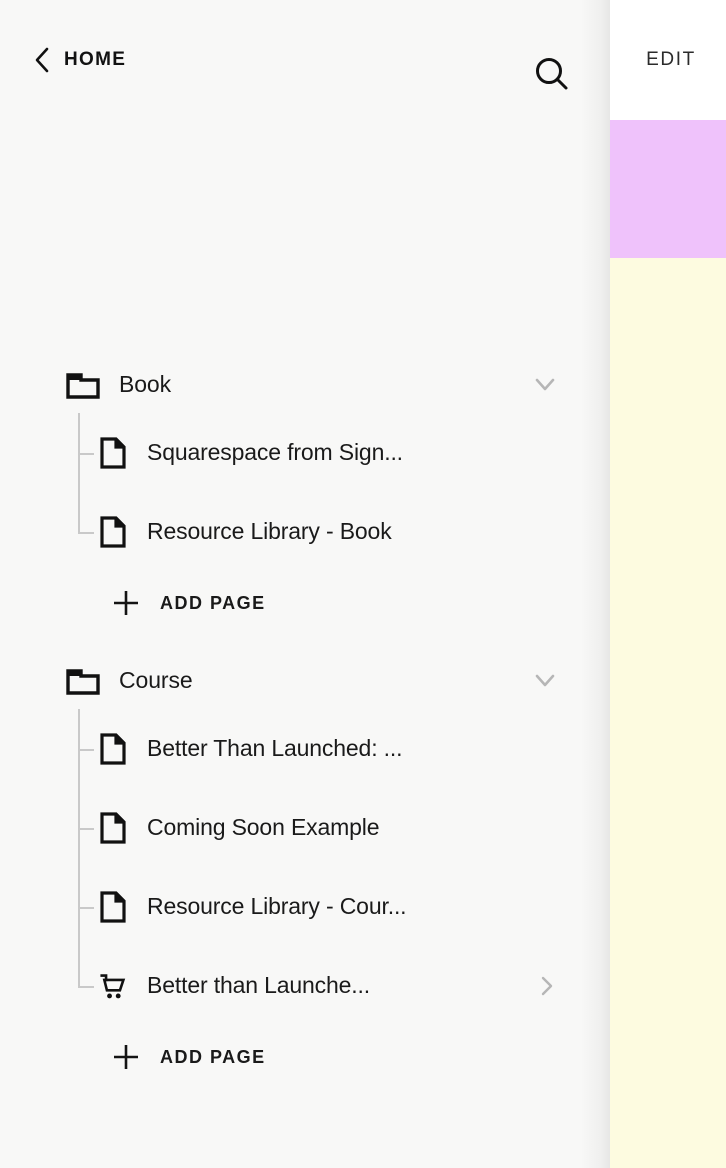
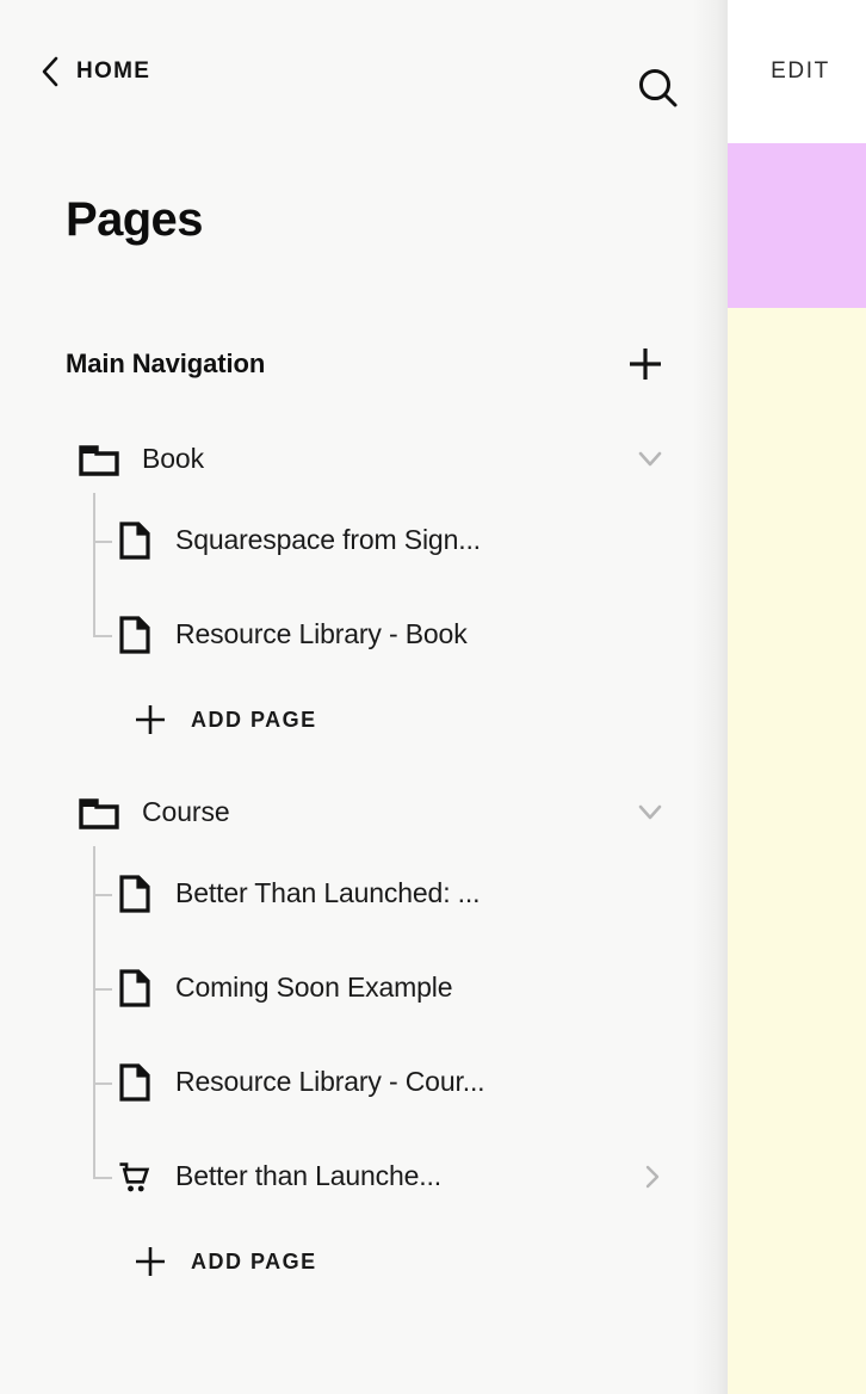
  EDIT
  HOME
+ Pages
+ Main Navigation
  Book
  Squarespace from Sign...
  Resource Library - Book
  ADD PAGE
  Course
  Better Than Launched: ...
  Coming Soon Example
  Resource Library - Cour...
  Better than Launche...
  ADD PAGE
